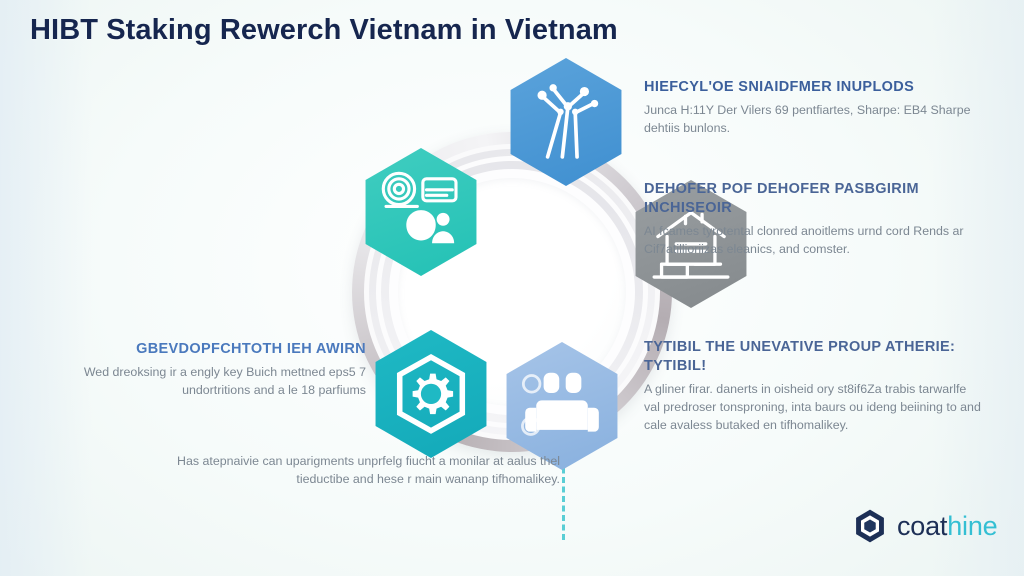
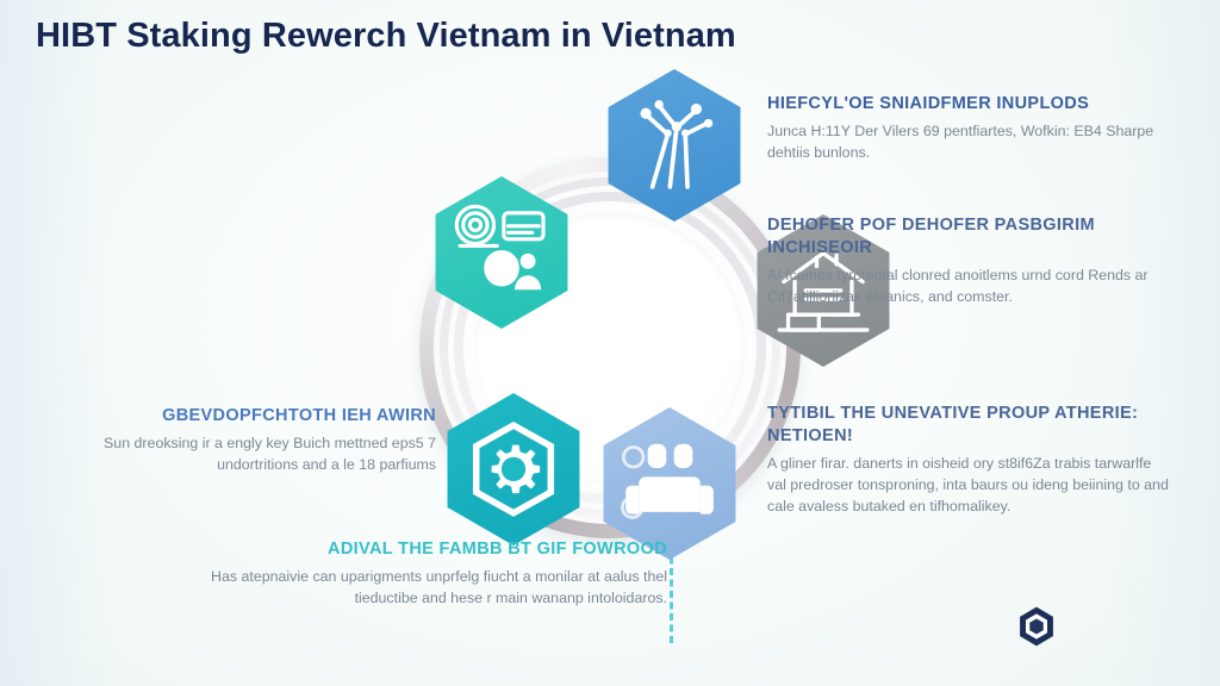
  HIBT Staking Rewerch Vietnam in Vietnam
  GBEVDOPFCHTOTH IEH AWIRN
- Wed dreoksing ir a engly key Buich mettned eps5 7 undortritions and a le 18 parfiums
+ Sun dreoksing ir a engly key Buich mettned eps5 7 undortritions and a le 18 parfiums
  HIEFCYL'OE SNIAIDFMER INUPLODS
- Junca H:11Y Der Vilers 69 pentfiartes, Sharpe: EB4 Sharpe dehtiis bunlons.
+ Junca H:11Y Der Vilers 69 pentfiartes, Wofkin: EB4 Sharpe dehtiis bunlons.
  DEHOFER POF DEHOFER PASBGIRIM INCHISEOIR
  AI fcames tyrotental clonred anoitlems urnd cord Rends ar Cif7atillioriizas eleanics, and comster.
- TYTIBIL THE UNEVATIVE PROUP ATHERIE: TYTIBIL!
+ TYTIBIL THE UNEVATIVE PROUP ATHERIE: NETIOEN!
  A gliner firar. danerts in oisheid ory st8if6Za trabis tarwarlfe val predroser tonsproning, inta baurs ou ideng beiining to and cale avaless butaked en tifhomalikey.
+ ADIVAL THE FAMBB BT GIF FOWROOD
- Has atepnaivie can uparigments unprfelg fiucht a monilar at aalus thel tieductibe and hese r main wananp tifhomalikey.
+ Has atepnaivie can uparigments unprfelg fiucht a monilar at aalus thel tieductibe and hese r main wananp intoloidaros.
- coathine
